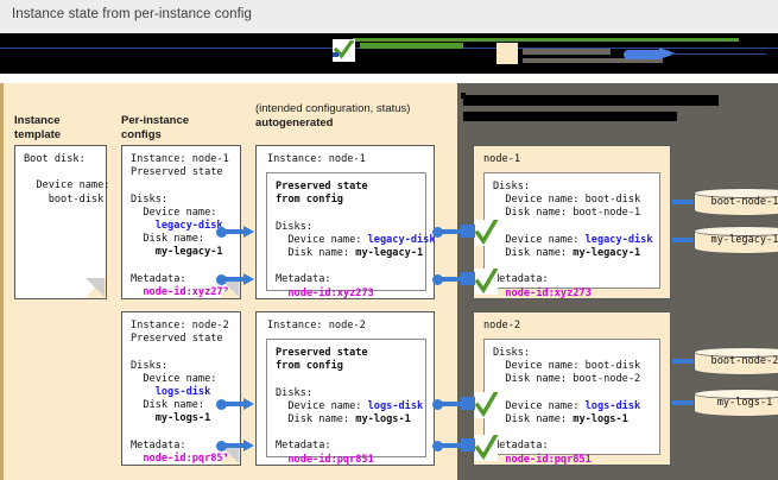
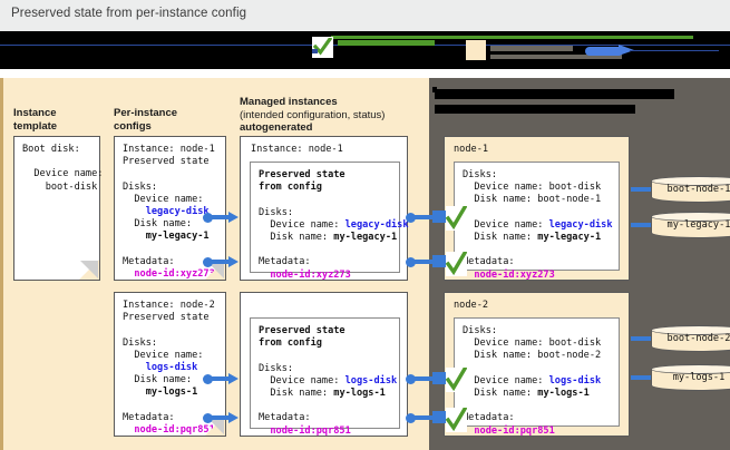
- Instance state from per-instance config
+ Preserved state from per-instance config
  Instance
  template
  Per-instance
  configs
+ Managed instances
  (intended configuration, status)
  autogenerated
  Boot disk: Device name: boot-disk
  Instance: node-1 Preserved state Disks: Device name: legacy-disk Disk name: my-legacy-1 Metadata: node-id:xyz273
  Instance: node-2 Preserved state Disks: Device name: logs-disk Disk name: my-logs-1 Metadata: node-id:pqr851
  Instance: node-1
  Preserved state from config Disks: Device name: legacy-disk Disk name: my-legacy-1 Metadata: node-id:xyz273
- Instance: node-2
  Preserved state from config Disks: Device name: logs-disk Disk name: my-logs-1 Metadata: node-id:pqr851
  node-1
  Disks: Device name: boot-disk Disk name: boot-node-1 Device name: legacy-disk Disk name: my-legacy-1 etadata: node-id:xyz273
  node-2
  Disks: Device name: boot-disk Disk name: boot-node-2 Device name: logs-disk Disk name: my-logs-1 etadata: node-id:pqr851
  boot-node-1
  my-legacy-1
  boot-node-2
  my-logs-1
